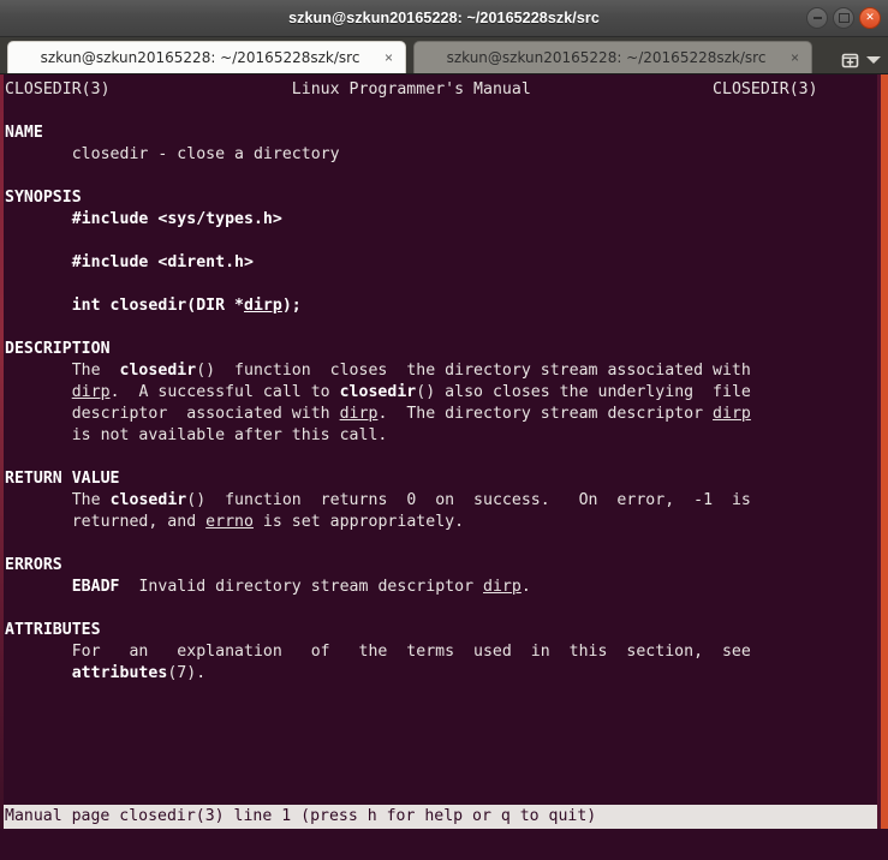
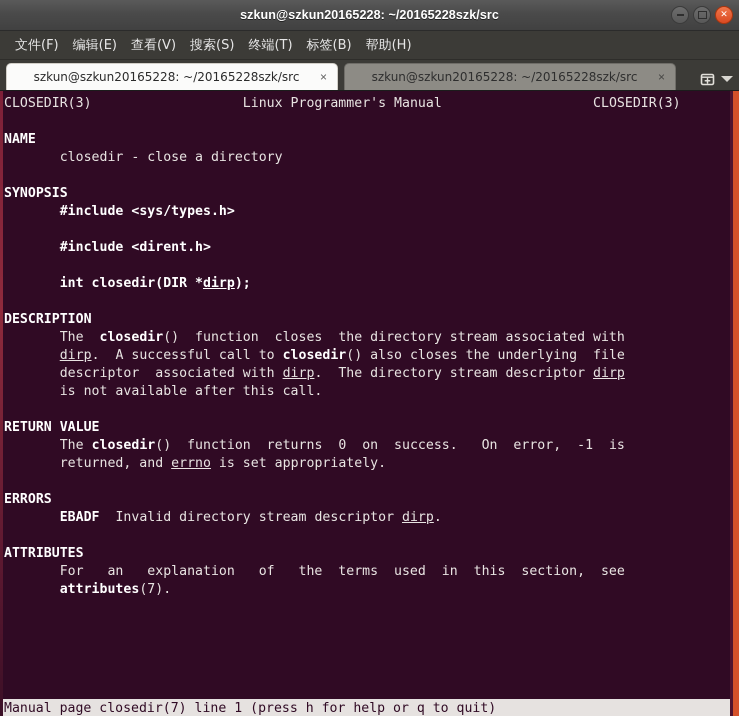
  szkun@szkun20165228: ~/20165228szk/src
  ✕
+ 文件(F)
+ 编辑(E)
+ 查看(V)
+ 搜索(S)
+ 终端(T)
+ 标签(B)
+ 帮助(H)
  szkun@szkun20165228: ~/20165228szk/src
  ×
  szkun@szkun20165228: ~/20165228szk/src
  ×
  CLOSEDIR(3) Linux Programmer's Manual CLOSEDIR(3) NAME
  closedir - close a directory
  SYNOPSIS #include <sys/types.h> #include <dirent.h> int closedir(DIR *dirp); DESCRIPTION
  The closedir() function closes the directory stream associated with
  dirp. A successful call to closedir() also closes the underlying file
  descriptor associated with dirp. The directory stream descriptor dirp
  is not available after this call.
  RETURN VALUE
  The closedir() function returns 0 on success. On error, -1 is
  returned, and errno is set appropriately.
  ERRORS EBADF Invalid directory stream descriptor dirp.
  ATTRIBUTES
  For an explanation of the terms used in this section, see
  attributes(7).
- Manual page closedir(3) line 1 (press h for help or q to quit)
+ Manual page closedir(7) line 1 (press h for help or q to quit)
